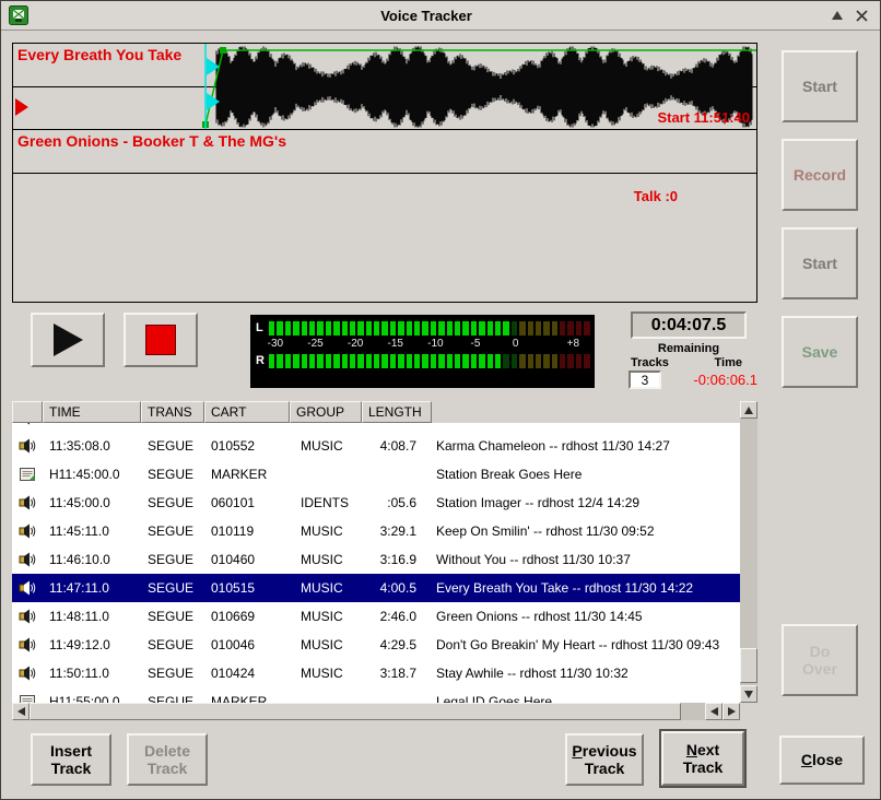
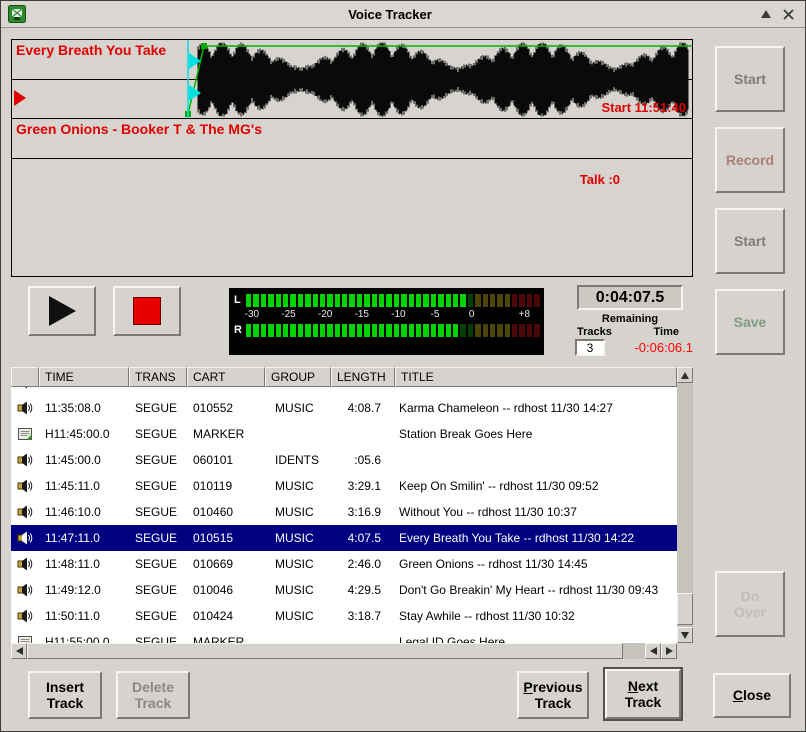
  Voice Tracker
  Every Breath You Take
  Start 11:51:40
  Green Onions - Booker T & The MG's
  Talk :0
  L
  -30
  -25
  -20
  -15
  -10
  -5
  0
  +8
  R
  0:04:07.5
  Remaining
  Tracks
  Time
  3
  -0:06:06.1
  TIME
  TRANS
  CART
  GROUP
  LENGTH
+ TITLE
  11:35:08.0
  SEGUE
  010552
  MUSIC
  4:08.7
  Karma Chameleon -- rdhost 11/30 14:27
  H11:45:00.0
  SEGUE
  MARKER
  Station Break Goes Here
  11:45:00.0
  SEGUE
  060101
  IDENTS
  :05.6
- Station Imager -- rdhost 12/4 14:29
  11:45:11.0
  SEGUE
  010119
  MUSIC
  3:29.1
  Keep On Smilin' -- rdhost 11/30 09:52
  11:46:10.0
  SEGUE
  010460
  MUSIC
  3:16.9
  Without You -- rdhost 11/30 10:37
  11:47:11.0
  SEGUE
  010515
  MUSIC
- 4:00.5
+ 4:07.5
  Every Breath You Take -- rdhost 11/30 14:22
  11:48:11.0
  SEGUE
  010669
  MUSIC
  2:46.0
  Green Onions -- rdhost 11/30 14:45
  11:49:12.0
  SEGUE
  010046
  MUSIC
  4:29.5
  Don't Go Breakin' My Heart -- rdhost 11/30 09:43
  11:50:11.0
  SEGUE
  010424
  MUSIC
  3:18.7
  Stay Awhile -- rdhost 11/30 10:32
  H11:55:00.0
  SEGUE
  MARKER
  Legal ID Goes Here
  Start
  Record
  Start
  Save
  Do Over
  Insert Track
  Delete Track
  Previous
  Track
  Next
  Track
  Close
